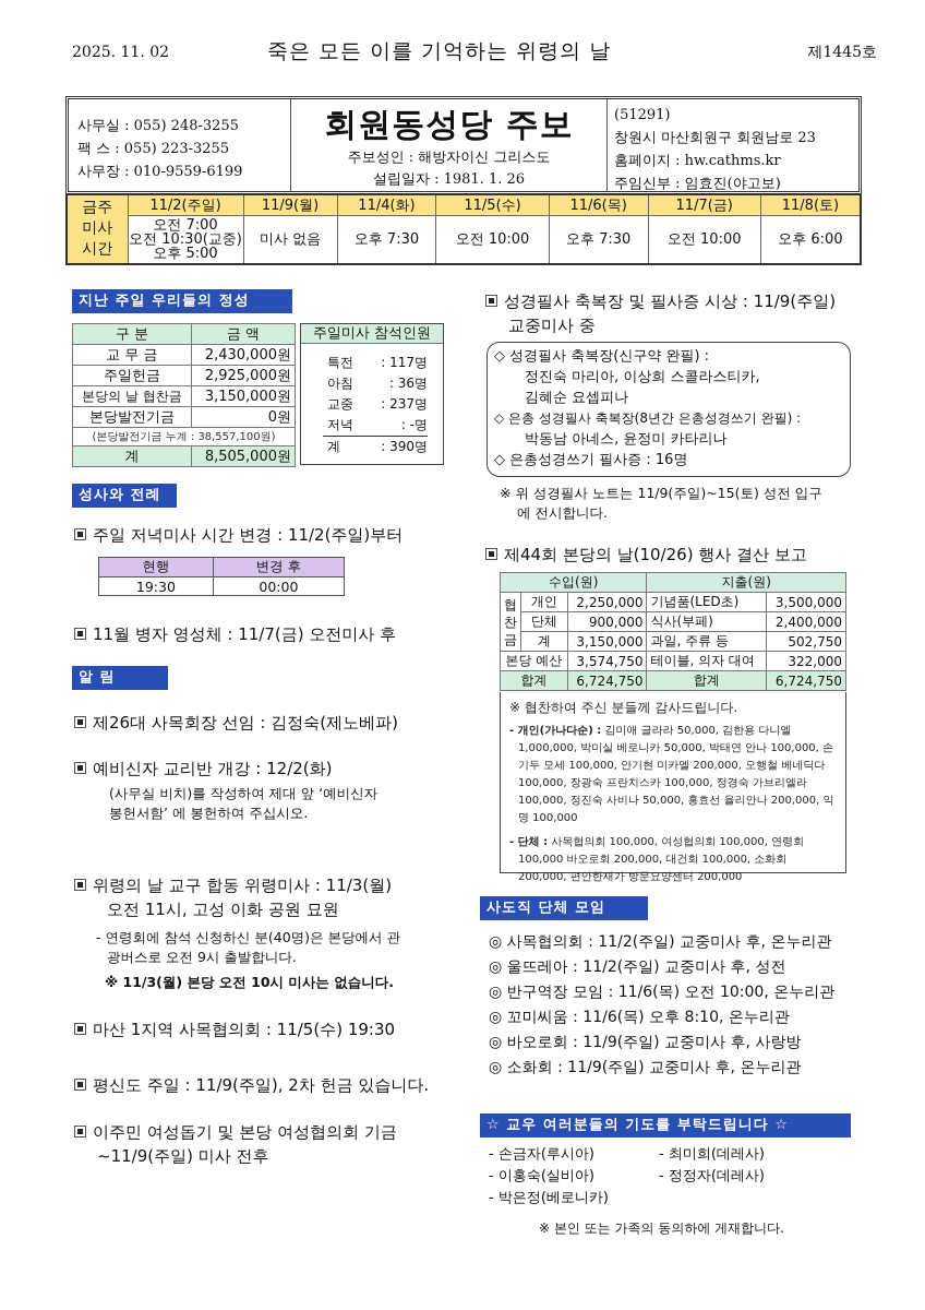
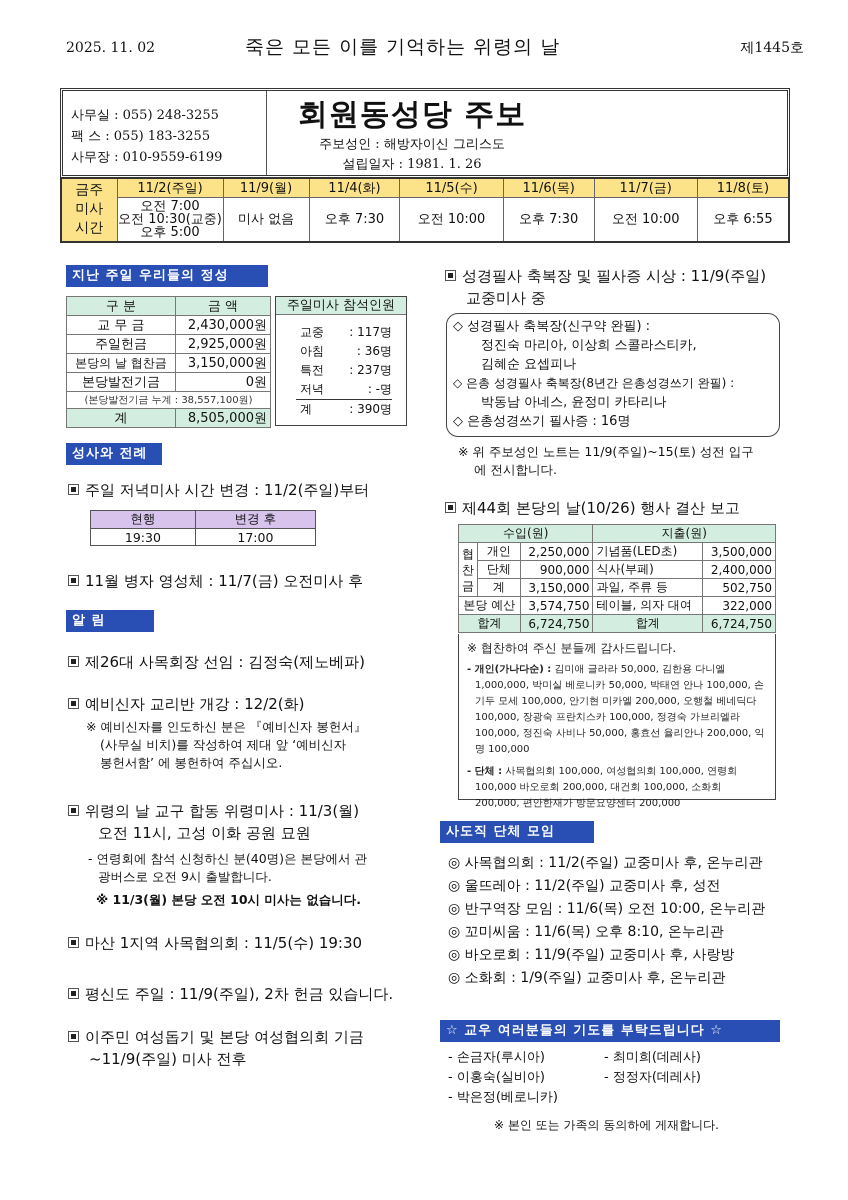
  2025. 11. 02
  죽은 모든 이를 기억하는 위령의 날
  제1445호
  사무실 : 055) 248-3255
- 팩 스 : 055) 223-3255
+ 팩 스 : 055) 183-3255
  사무장 : 010-9559-6199
  회원동성당 주보
  주보성인 : 해방자이신 그리스도
  설립일자 : 1981. 1. 26
- (51291)
- 창원시 마산회원구 회원남로 23
- 홈페이지 : hw.cathms.kr
- 주임신부 : 임효진(야고보)
  금주 미사 시간	11/2(주일)	11/9(월)	11/4(화)	11/5(수)	11/6(목)	11/7(금)	11/8(토)
- 오전 7:00 오전 10:30(교중) 오후 5:00	미사 없음	오후 7:30	오전 10:00	오후 7:30	오전 10:00	오후 6:00
+ 오전 7:00 오전 10:30(교중) 오후 5:00	미사 없음	오후 7:30	오전 10:00	오후 7:30	오전 10:00	오후 6:55
  지난 주일 우리들의 정성
  구 분	금 액
  교 무 금	2,430,000원
  주일헌금	2,925,000원
  본당의 날 협찬금	3,150,000원
  본당발전기금	0원
  (본당발전기금 누계 : 38,557,100원)
  계	8,505,000원
  주일미사 참석인원
- 특전
+ 교중
  : 117명
  아침
  : 36명
- 교중
+ 특전
  : 237명
  저녁
  : -명
  계
  : 390명
  성사와 전례
  주일 저녁미사 시간 변경 : 11/2(주일)부터
  현행	변경 후
- 19:30	00:00
+ 19:30	17:00
  11월 병자 영성체 : 11/7(금) 오전미사 후
  알 림
  제26대 사목회장 선임 : 김정숙(제노베파)
  예비신자 교리반 개강 : 12/2(화)
+ ※ 예비신자를 인도하신 분은 『예비신자 봉헌서』
  (사무실 비치)를 작성하여 제대 앞 ‘예비신자
  봉헌서함’ 에 봉헌하여 주십시오.
  위령의 날 교구 합동 위령미사 : 11/3(월)
  오전 11시, 고성 이화 공원 묘원
  - 연령회에 참석 신청하신 분(40명)은 본당에서 관
  광버스로 오전 9시 출발합니다.
  ※ 11/3(월) 본당 오전 10시 미사는 없습니다.
  마산 1지역 사목협의회 : 11/5(수) 19:30
  평신도 주일 : 11/9(주일), 2차 헌금 있습니다.
  이주민 여성돕기 및 본당 여성협의회 기금
  ~11/9(주일) 미사 전후
  성경필사 축복장 및 필사증 시상 : 11/9(주일)
  교중미사 중
  ◇ 성경필사 축복장(신구약 완필) :
  정진숙 마리아, 이상희 스콜라스티카,
  김혜순 요셉피나
  ◇ 은총 성경필사 축복장(8년간 은총성경쓰기 완필) :
  박동남 아네스, 윤정미 카타리나
  ◇ 은총성경쓰기 필사증 : 16명
- ※ 위 성경필사 노트는 11/9(주일)~15(토) 성전 입구
+ ※ 위 주보성인 노트는 11/9(주일)~15(토) 성전 입구
  에 전시합니다.
  제44회 본당의 날(10/26) 행사 결산 보고
  수입(원)	지출(원)
  협찬금	개인	2,250,000	기념품(LED초)	3,500,000
  단체	900,000	식사(부페)	2,400,000
  계	3,150,000	과일, 주류 등	502,750
  본당 예산	3,574,750	테이블, 의자 대여	322,000
  합계	6,724,750	합계	6,724,750
  ※ 협찬하여 주신 분들께 감사드립니다.
  - 개인(가나다순) : 김미애 글라라 50,000, 김한용 다니엘 1,000,000, 박미실 베로니카 50,000, 박태연 안나 100,000, 손기두 모세 100,000, 안기현 미카엘 200,000, 오행철 베네딕다 100,000, 장광숙 프란치스카 100,000, 정경숙 가브리엘라 100,000, 정진숙 사비나 50,000, 홍효선 율리안나 200,000, 익명 100,000
  - 단체 : 사목협의회 100,000, 여성협의회 100,000, 연령회 100,000 바오로회 200,000, 대건회 100,000, 소화회 200,000, 편안한재가 방문요양센터 200,000
  사도직 단체 모임
  ◎ 사목협의회 : 11/2(주일) 교중미사 후, 온누리관
  ◎ 울뜨레아 : 11/2(주일) 교중미사 후, 성전
  ◎ 반구역장 모임 : 11/6(목) 오전 10:00, 온누리관
  ◎ 꼬미씨움 : 11/6(목) 오후 8:10, 온누리관
  ◎ 바오로회 : 11/9(주일) 교중미사 후, 사랑방
- ◎ 소화회 : 11/9(주일) 교중미사 후, 온누리관
+ ◎ 소화회 : 1/9(주일) 교중미사 후, 온누리관
  ☆ 교우 여러분들의 기도를 부탁드립니다 ☆
  - 손금자(루시아)
  - 이홍숙(실비아)
  - 박은정(베로니카)
  - 최미희(데레사)
  - 정정자(데레사)
  ※ 본인 또는 가족의 동의하에 게재합니다.
